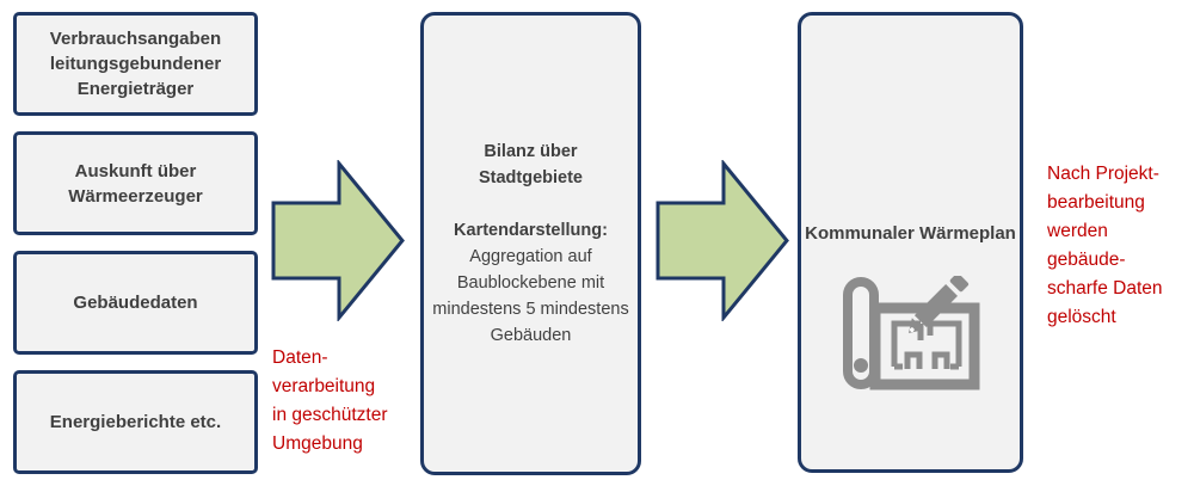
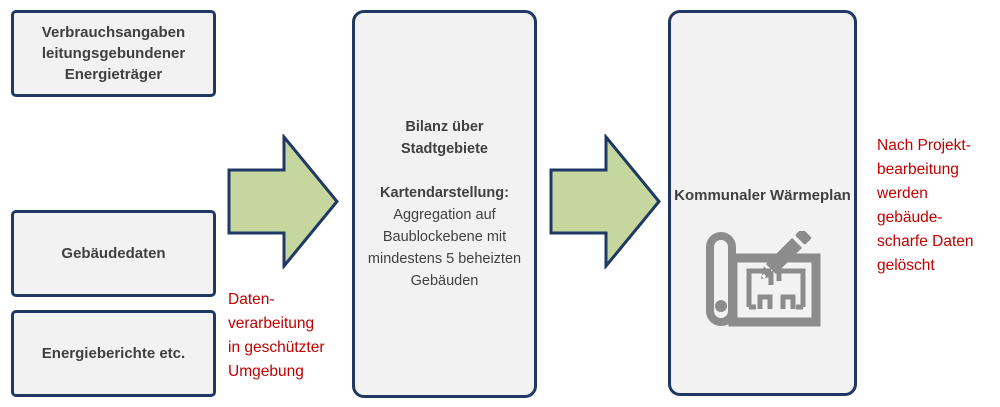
  Verbrauchsangaben leitungsgebundener Energieträger
- Auskunft über Wärmeerzeuger
  Gebäudedaten
  Energieberichte etc.
  Daten-
  verarbeitung
  in geschützter
  Umgebung
  Bilanz über Stadtgebiete
  Kartendarstellung:
- Aggregation auf Baublockebene mit mindestens 5 mindestens Gebäuden
+ Aggregation auf Baublockebene mit mindestens 5 beheizten Gebäuden
  Kommunaler Wärmeplan
  Nach Projekt-
  bearbeitung
  werden
  gebäude-
  scharfe Daten
  gelöscht
